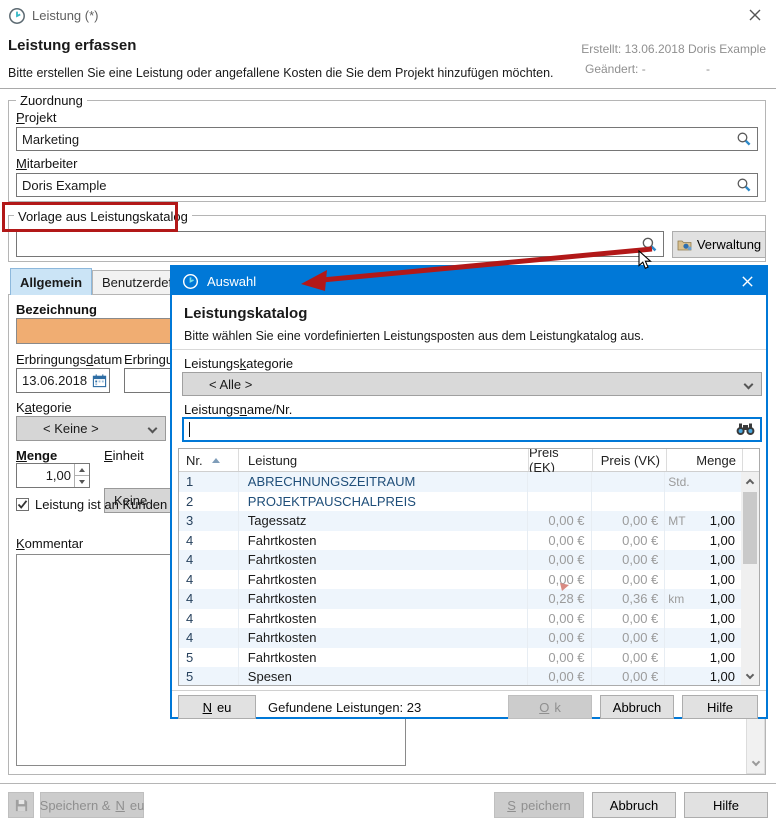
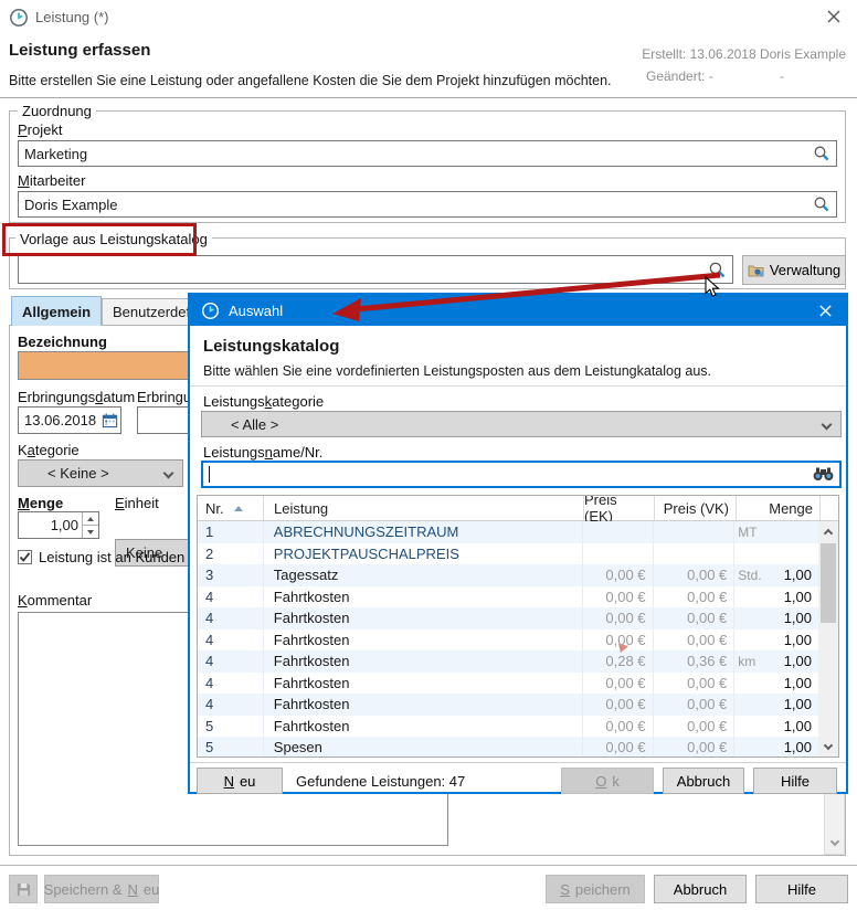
  Leistung (*)
  Leistung erfassen
  Erstellt: 13.06.2018 Doris Example
  Geändert: -
  -
  Bitte erstellen Sie eine Leistung oder angefallene Kosten die Sie dem Projekt hinzufügen möchten.
  Zuordnung
  Projekt
  Marketing
  Mitarbeiter
  Doris Example
  Vorlage aus Leistungskatalog
  Verwaltung
  Allgemein
  Bezeichnung
  Erbringungsdatum
  Erbring
  13.06.2018
  Kategorie
  < Keine >
  Menge
  Einheit
  1,00
  Keine
  Leistung ist an Kunden
  Kommentar
  Speichern &
  N
  eu
  S
  peichern
  Abbruch
  Hilfe
  Auswahl
  Leistungskatalog
  Bitte wählen Sie eine vordefinierten Leistungsposten aus dem Leistungkatalog aus.
  Leistungskategorie
  < Alle >
  Leistungsname/Nr.
  Nr.
  Leistung
  Preis (EK)
  Preis (VK)
  Menge
  1
  ABRECHNUNGSZEITRAUM
- Std.
+ MT
  2
  PROJEKTPAUSCHALPREIS
  3
  Tagessatz
  0,00 €
  0,00 €
- MT
+ Std.
  1,00
  4
  Fahrtkosten
  0,00 €
  0,00 €
  1,00
  4
  Fahrtkosten
  0,00 €
  0,00 €
  1,00
  4
  Fahrtkosten
  0,00 €
  0,00 €
  1,00
  4
  Fahrtkosten
  0,28 €
  0,36 €
  km
  1,00
  4
  Fahrtkosten
  0,00 €
  0,00 €
  1,00
  4
  Fahrtkosten
  0,00 €
  0,00 €
  1,00
  5
  Fahrtkosten
  0,00 €
  0,00 €
  1,00
  5
  Spesen
  0,00 €
  0,00 €
  1,00
  N
  eu
- Gefundene Leistungen: 23
+ Gefundene Leistungen: 47
  O
  k
  Abbruch
  Hilfe
